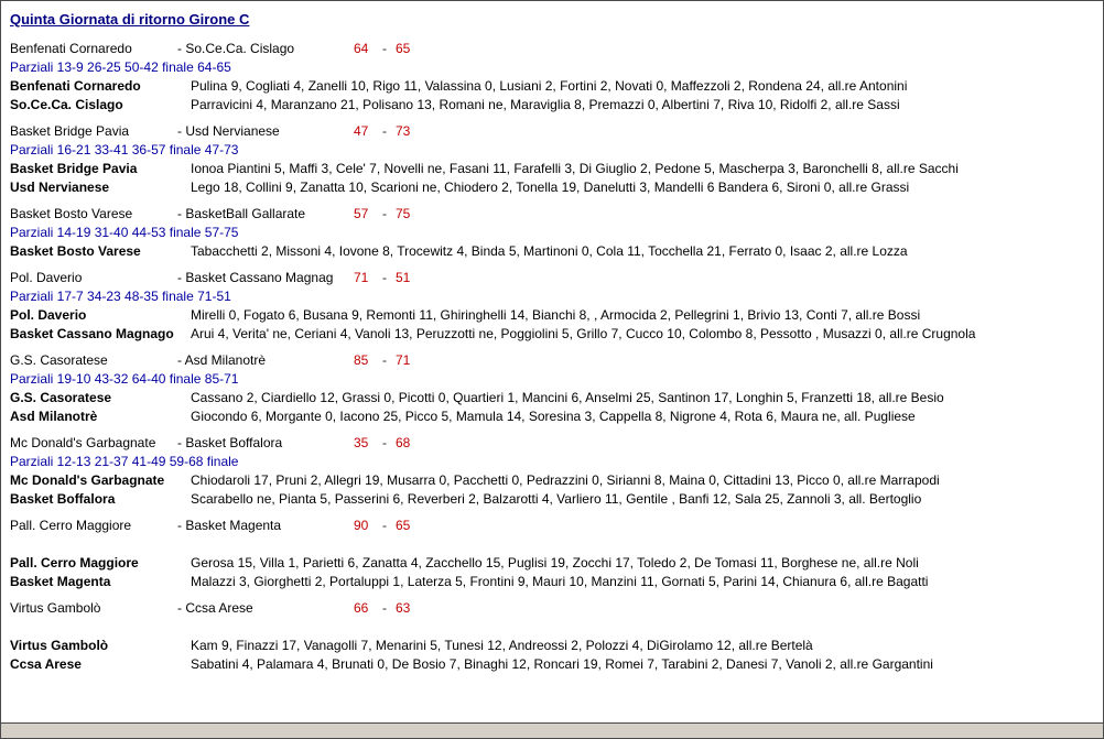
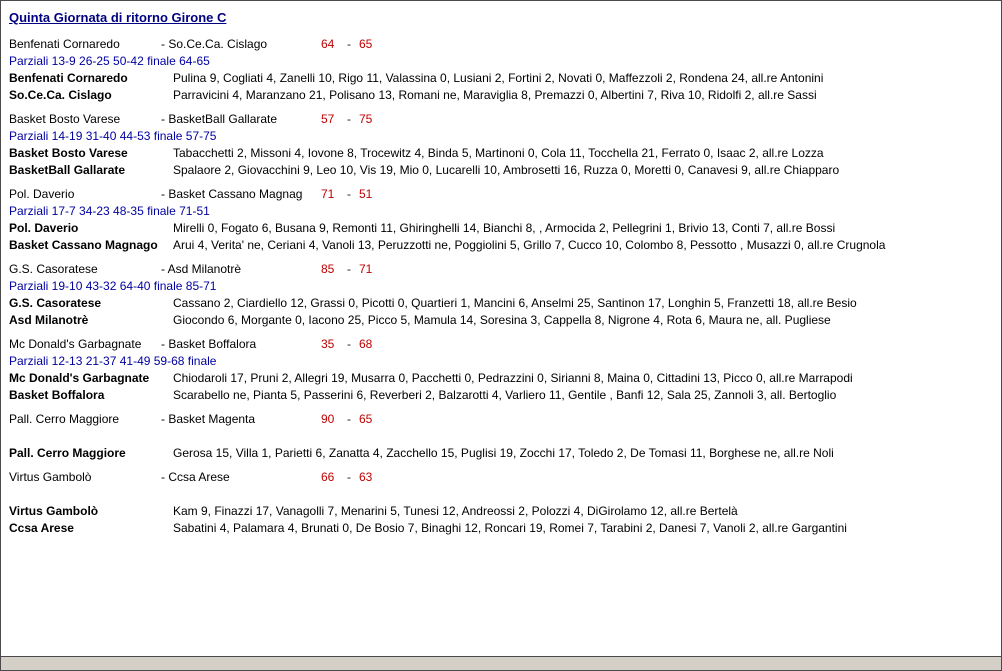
  Quinta Giornata di ritorno Girone C
  Benfenati Cornaredo - So.Ce.Ca. Cislago 64 - 65
  Parziali 13-9 26-25 50-42 finale 64-65
  Benfenati Cornaredo Pulina 9, Cogliati 4, Zanelli 10, Rigo 11, Valassina 0, Lusiani 2, Fortini 2, Novati 0, Maffezzoli 2, Rondena 24, all.re Antonini
  So.Ce.Ca. Cislago Parravicini 4, Maranzano 21, Polisano 13, Romani ne, Maraviglia 8, Premazzi 0, Albertini 7, Riva 10, Ridolfi 2, all.re Sassi
- Basket Bridge Pavia - Usd Nervianese 47 - 73
- Parziali 16-21 33-41 36-57 finale 47-73
- Basket Bridge Pavia Ionoa Piantini 5, Maffi 3, Cele' 7, Novelli ne, Fasani 11, Farafelli 3, Di Giuglio 2, Pedone 5, Mascherpa 3, Baronchelli 8, all.re Sacchi
- Usd Nervianese Lego 18, Collini 9, Zanatta 10, Scarioni ne, Chiodero 2, Tonella 19, Danelutti 3, Mandelli 6 Bandera 6, Sironi 0, all.re Grassi
  Basket Bosto Varese - BasketBall Gallarate 57 - 75
  Parziali 14-19 31-40 44-53 finale 57-75
  Basket Bosto Varese Tabacchetti 2, Missoni 4, Iovone 8, Trocewitz 4, Binda 5, Martinoni 0, Cola 11, Tocchella 21, Ferrato 0, Isaac 2, all.re Lozza
+ BasketBall Gallarate Spalaore 2, Giovacchini 9, Leo 10, Vis 19, Mio 0, Lucarelli 10, Ambrosetti 16, Ruzza 0, Moretti 0, Canavesi 9, all.re Chiapparo
  Pol. Daverio - Basket Cassano Magnag 71 - 51
  Parziali 17-7 34-23 48-35 finale 71-51
  Pol. Daverio Mirelli 0, Fogato 6, Busana 9, Remonti 11, Ghiringhelli 14, Bianchi 8, , Armocida 2, Pellegrini 1, Brivio 13, Conti 7, all.re Bossi
  Basket Cassano Magnago Arui 4, Verita' ne, Ceriani 4, Vanoli 13, Peruzzotti ne, Poggiolini 5, Grillo 7, Cucco 10, Colombo 8, Pessotto , Musazzi 0, all.re Crugnola
  G.S. Casoratese - Asd Milanotrè 85 - 71
  Parziali 19-10 43-32 64-40 finale 85-71
  G.S. Casoratese Cassano 2, Ciardiello 12, Grassi 0, Picotti 0, Quartieri 1, Mancini 6, Anselmi 25, Santinon 17, Longhin 5, Franzetti 18, all.re Besio
  Asd Milanotrè Giocondo 6, Morgante 0, Iacono 25, Picco 5, Mamula 14, Soresina 3, Cappella 8, Nigrone 4, Rota 6, Maura ne, all. Pugliese
  Mc Donald's Garbagnate - Basket Boffalora 35 - 68
  Parziali 12-13 21-37 41-49 59-68 finale
  Mc Donald's Garbagnate Chiodaroli 17, Pruni 2, Allegri 19, Musarra 0, Pacchetti 0, Pedrazzini 0, Sirianni 8, Maina 0, Cittadini 13, Picco 0, all.re Marrapodi
  Basket Boffalora Scarabello ne, Pianta 5, Passerini 6, Reverberi 2, Balzarotti 4, Varliero 11, Gentile , Banfi 12, Sala 25, Zannoli 3, all. Bertoglio
  Pall. Cerro Maggiore - Basket Magenta 90 - 65
  Pall. Cerro Maggiore Gerosa 15, Villa 1, Parietti 6, Zanatta 4, Zacchello 15, Puglisi 19, Zocchi 17, Toledo 2, De Tomasi 11, Borghese ne, all.re Noli
- Basket Magenta Malazzi 3, Giorghetti 2, Portaluppi 1, Laterza 5, Frontini 9, Mauri 10, Manzini 11, Gornati 5, Parini 14, Chianura 6, all.re Bagatti
  Virtus Gambolò - Ccsa Arese 66 - 63
  Virtus Gambolò Kam 9, Finazzi 17, Vanagolli 7, Menarini 5, Tunesi 12, Andreossi 2, Polozzi 4, DiGirolamo 12, all.re Bertelà
  Ccsa Arese Sabatini 4, Palamara 4, Brunati 0, De Bosio 7, Binaghi 12, Roncari 19, Romei 7, Tarabini 2, Danesi 7, Vanoli 2, all.re Gargantini
